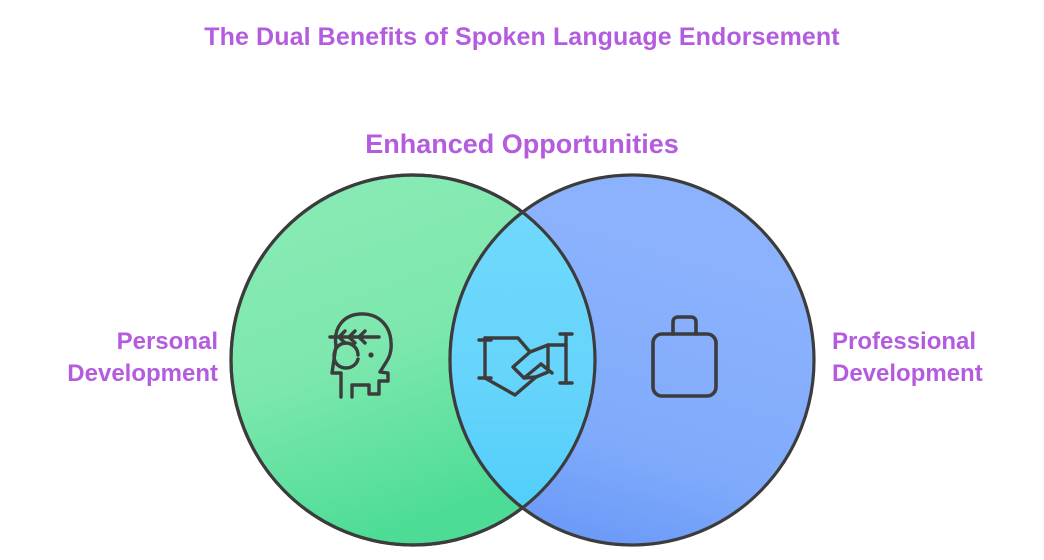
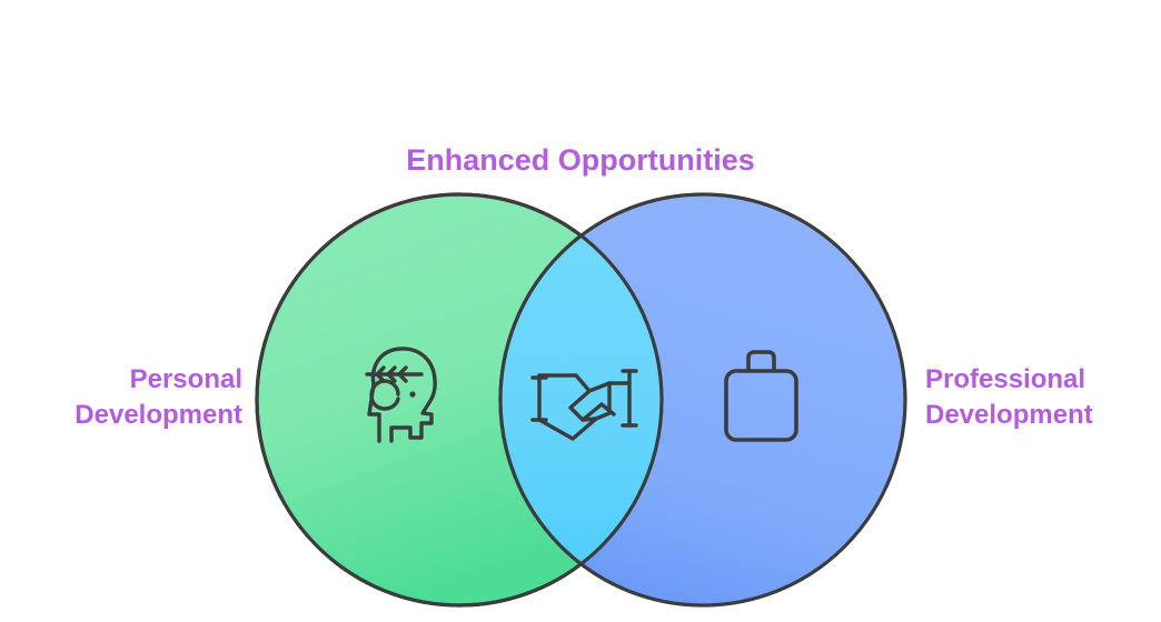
- The Dual Benefits of Spoken Language Endorsement
  Enhanced Opportunities
  Personal
  Development
  Professional
  Development
